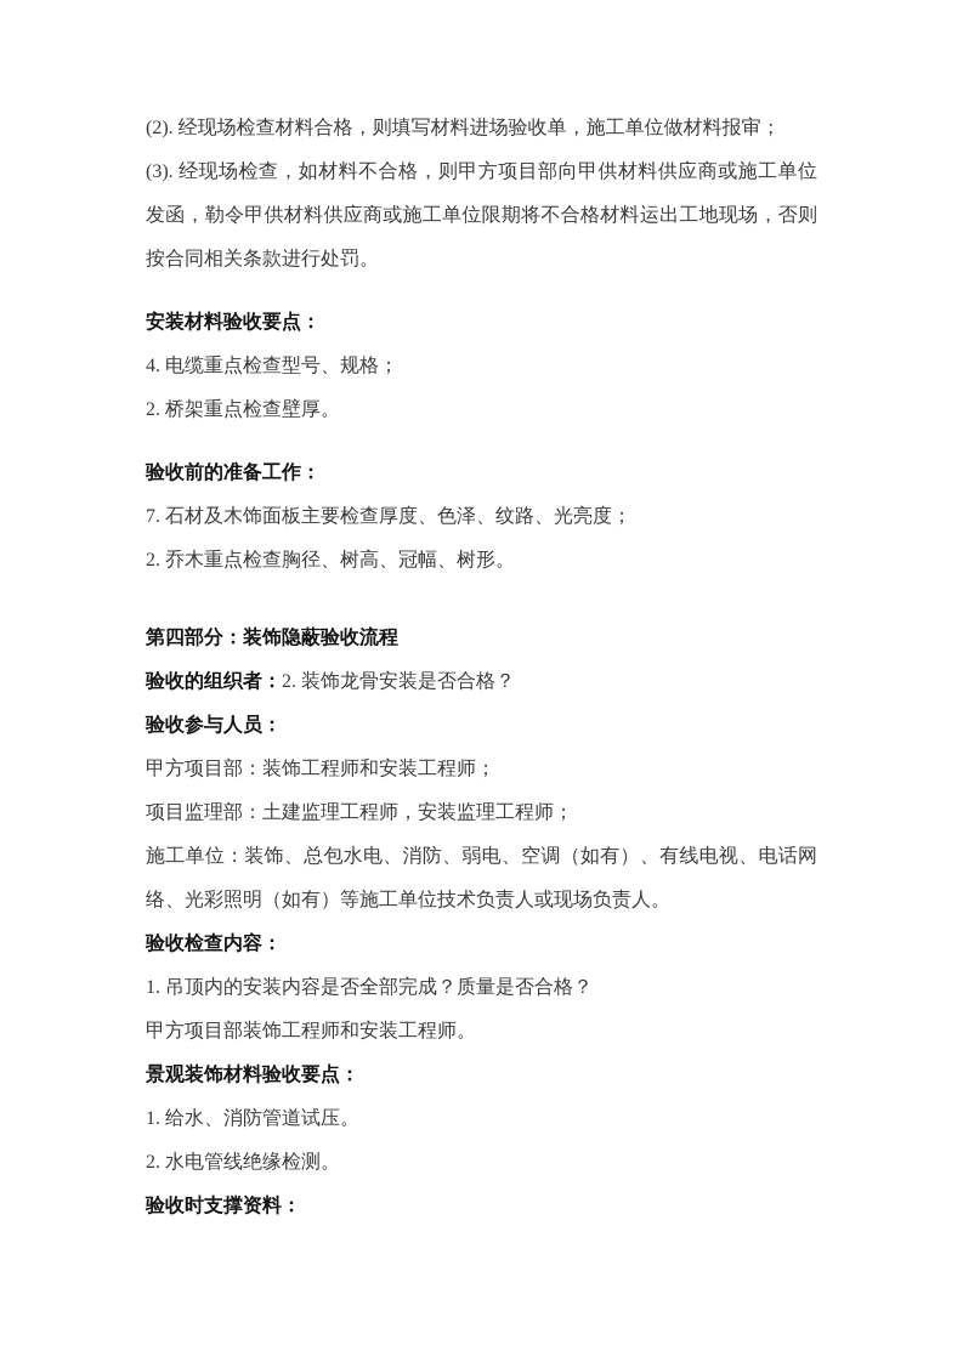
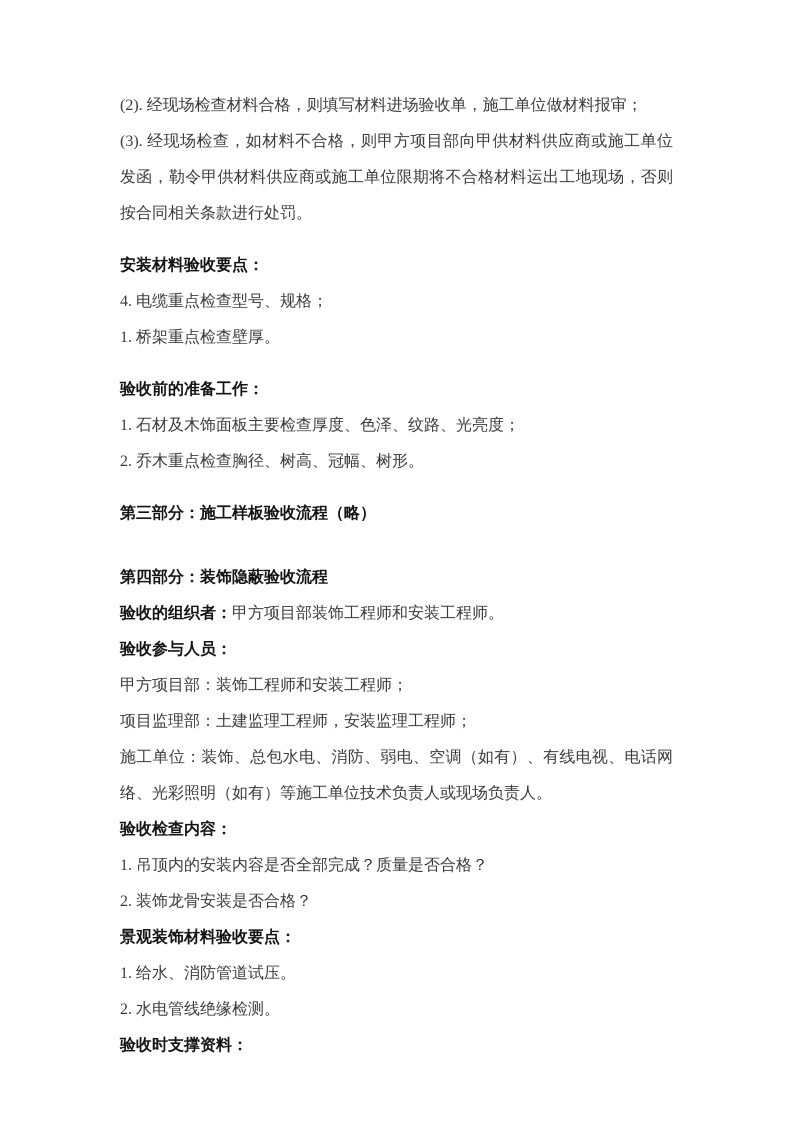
  (2). 经现场检查材料合格，则填写材料进场验收单，施工单位做材料报审；
  (3). 经现场检查，如材料不合格，则甲方项目部向甲供材料供应商或施工单位发函，勒令甲供材料供应商或施工单位限期将不合格材料运出工地现场，否则按合同相关条款进行处罚。
  安装材料验收要点：
  4. 电缆重点检查型号、规格；
- 2. 桥架重点检查壁厚。
+ 1. 桥架重点检查壁厚。
  验收前的准备工作：
- 7. 石材及木饰面板主要检查厚度、色泽、纹路、光亮度；
+ 1. 石材及木饰面板主要检查厚度、色泽、纹路、光亮度；
  2. 乔木重点检查胸径、树高、冠幅、树形。
+ 第三部分：施工样板验收流程（略）
  第四部分：装饰隐蔽验收流程
- 验收的组织者：2. 装饰龙骨安装是否合格？
+ 验收的组织者：甲方项目部装饰工程师和安装工程师。
  验收参与人员：
  甲方项目部：装饰工程师和安装工程师；
  项目监理部：土建监理工程师，安装监理工程师；
  施工单位：装饰、总包水电、消防、弱电、空调（如有）、有线电视、电话网络、光彩照明（如有）等施工单位技术负责人或现场负责人。
  验收检查内容：
  1. 吊顶内的安装内容是否全部完成？质量是否合格？
- 甲方项目部装饰工程师和安装工程师。
+ 2. 装饰龙骨安装是否合格？
  景观装饰材料验收要点：
  1. 给水、消防管道试压。
  2. 水电管线绝缘检测。
  验收时支撑资料：
